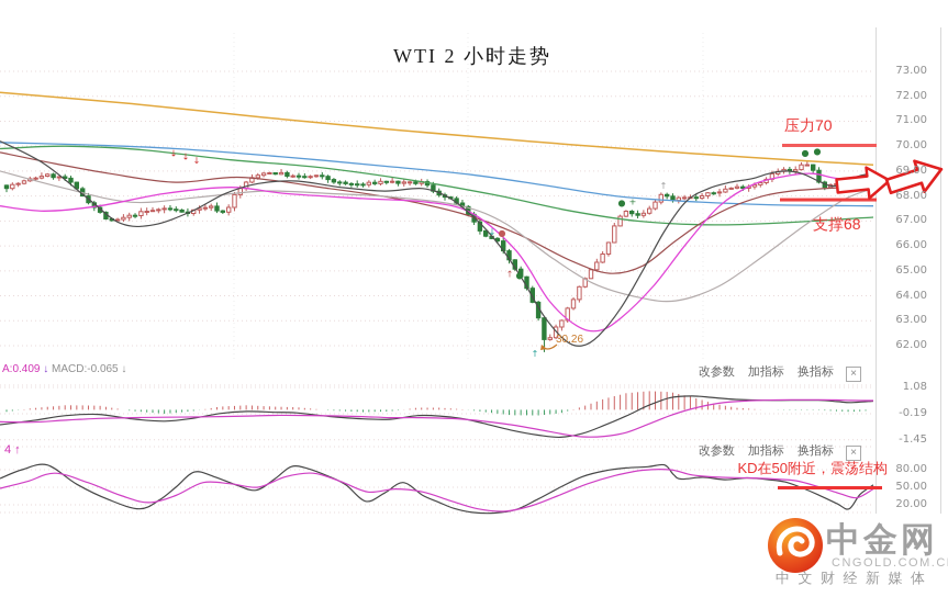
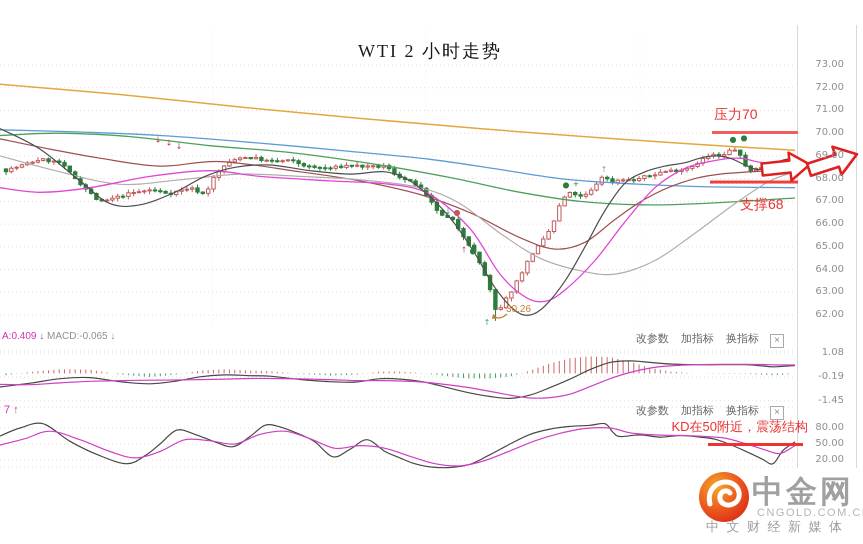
  ↓
  ↓
  ↓
  ↓
  ●
  ↑
  ●
  ↑
  ●
  +
  ↑
  ●
  ●
  WTI 2 小时走势
  压力70
  支撑68
  30.26
  KD在50附近，震荡结构
  A:0.409 ↓ MACD:-0.065 ↓
- 4 ↑
+ 7 ↑
  改参数 加指标 换指标 ×
  改参数 加指标 换指标 ×
  73.00
  72.00
  71.00
  70.00
  69.00
  68.00
  67.00
  66.00
  65.00
  64.00
  63.00
  62.00
  1.08
  -0.19
  -1.45
  80.00
  50.00
  20.00
  中金网
  CNGOLD.COM.C
  中文财经新媒体
